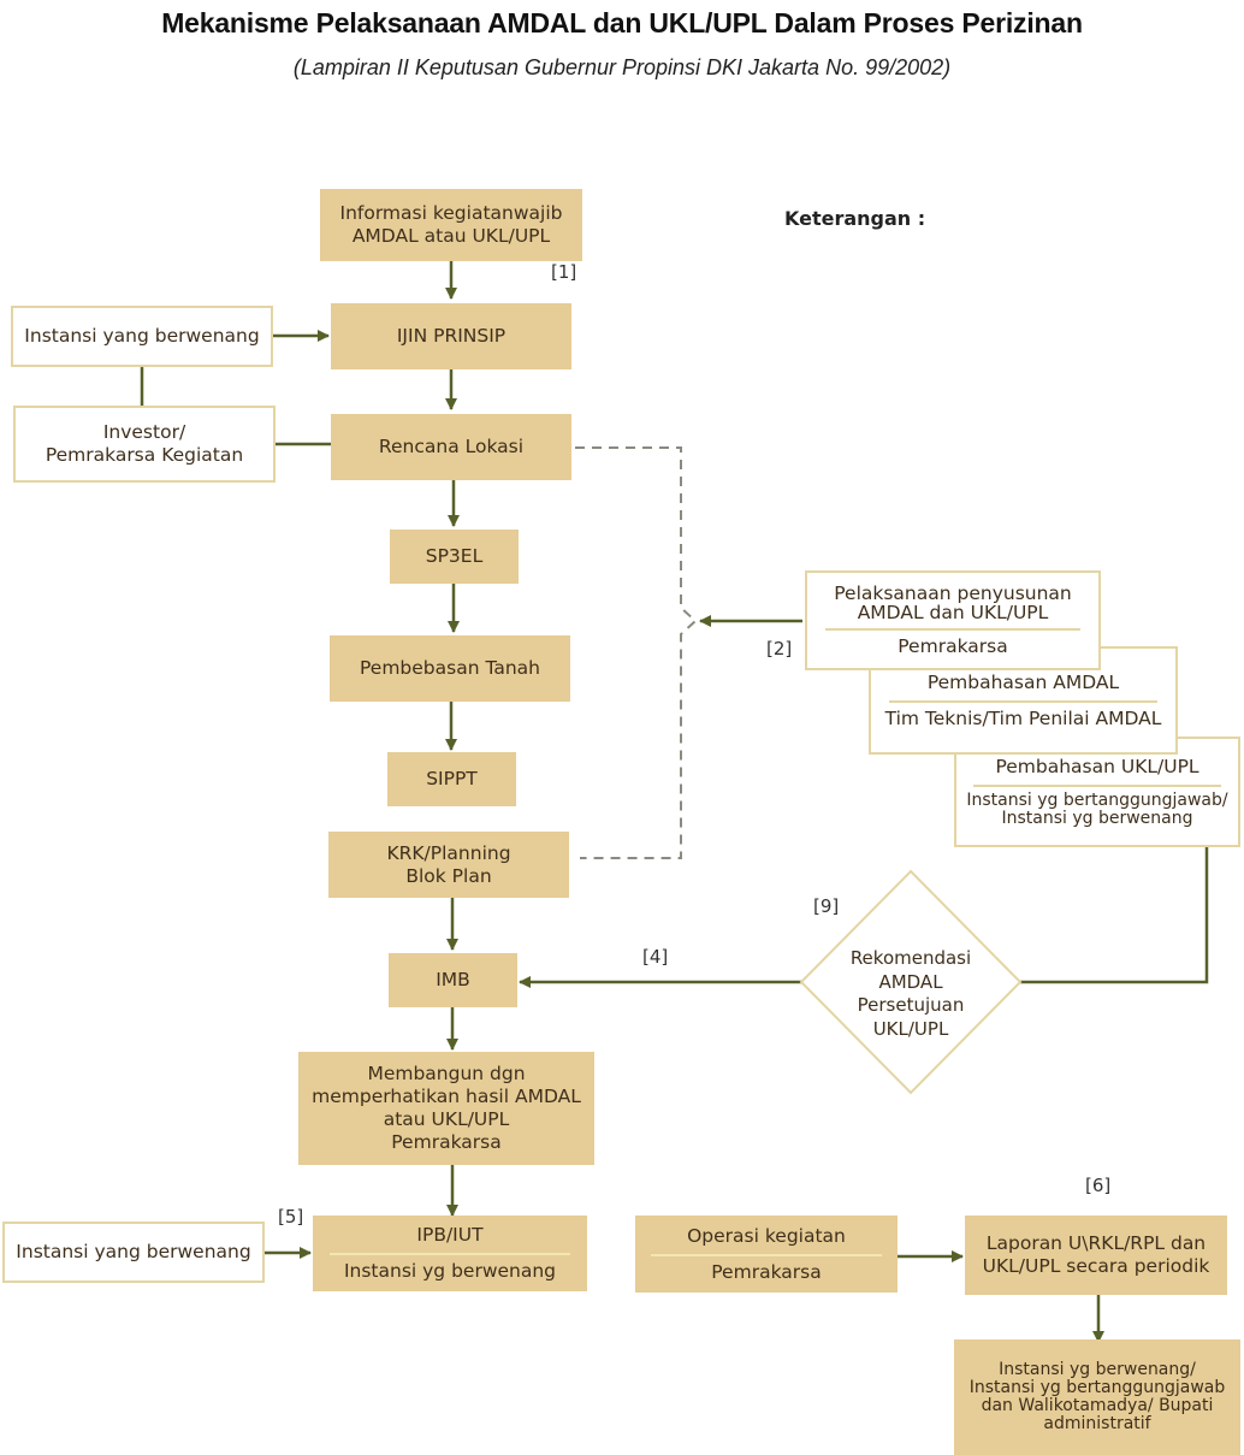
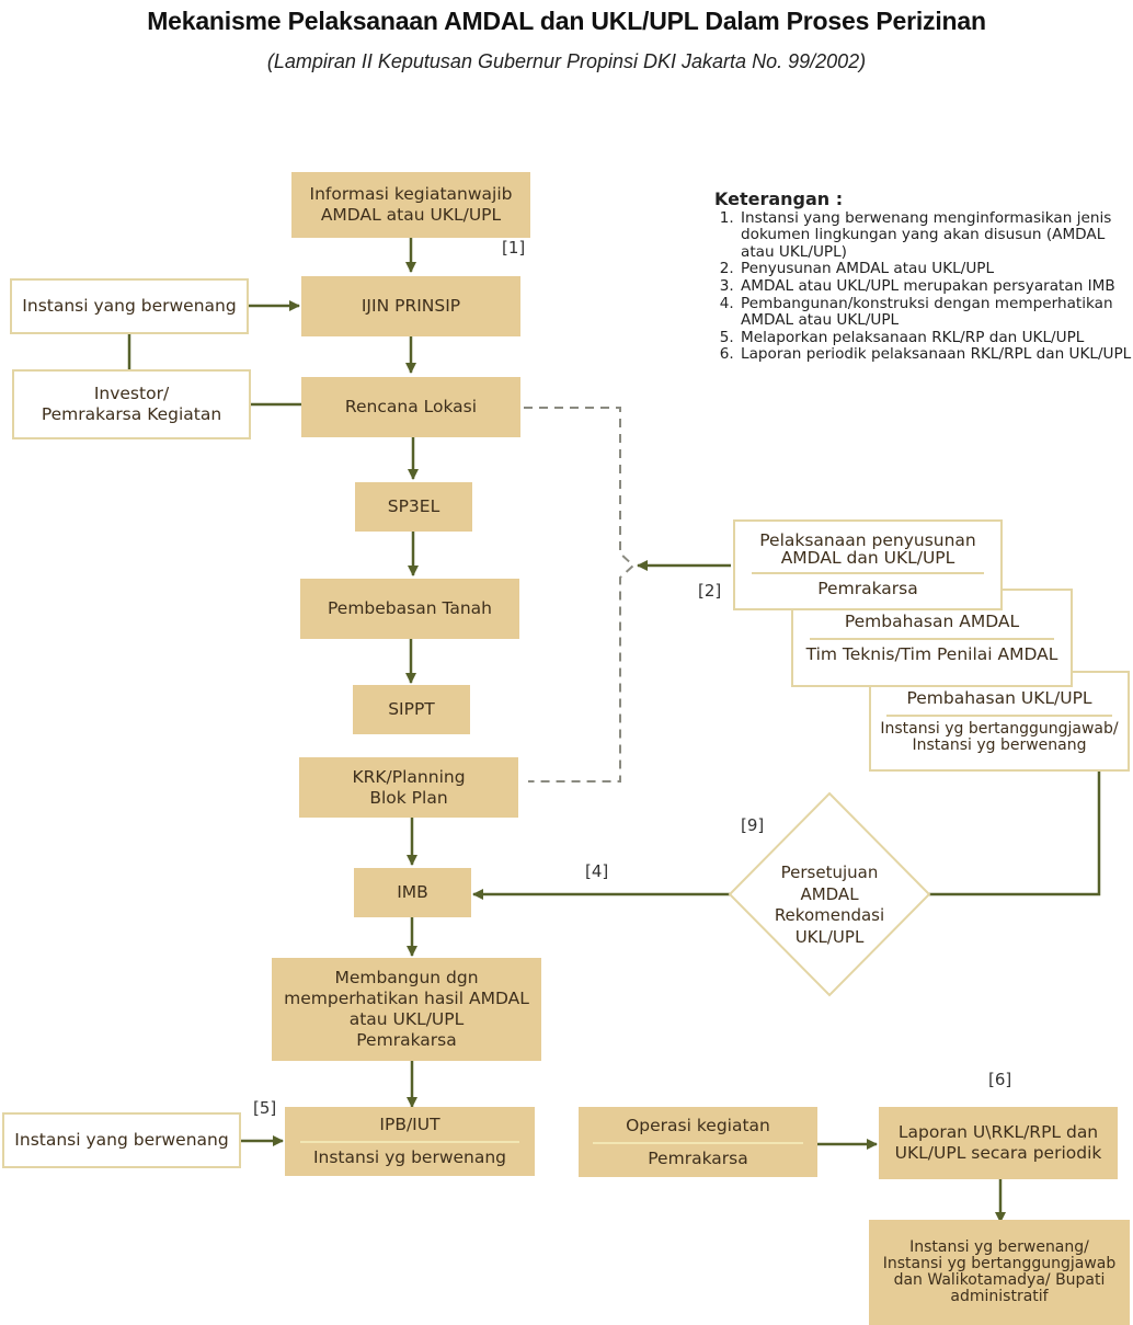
  Mekanisme Pelaksanaan AMDAL dan UKL/UPL Dalam Proses Perizinan
  (Lampiran II Keputusan Gubernur Propinsi DKI Jakarta No. 99/2002)
  Informasi kegiatanwajib
  AMDAL atau UKL/UPL
  [1]
  Instansi yang berwenang
  IJIN PRINSIP
  Investor/
  Pemrakarsa Kegiatan
  Rencana Lokasi
  SP3EL
  Pembebasan Tanah
  SIPPT
  KRK/Planning
  Blok Plan
  IMB
  [4]
  Membangun dgn
  memperhatikan hasil AMDAL
  atau UKL/UPL
  Pemrakarsa
  [5]
  Instansi yang berwenang
  IPB/IUT
  Instansi yg berwenang
  Operasi kegiatan
  Pemrakarsa
  [6]
  Laporan U\RKL/RPL dan
  UKL/UPL secara periodik
  Instansi yg berwenang/
  Instansi yg bertanggungjawab
  dan Walikotamadya/ Bupati
  administratif
  Pembahasan UKL/UPL
  Instansi yg bertanggungjawab/
  Instansi yg berwenang
  Pembahasan AMDAL
  Tim Teknis/Tim Penilai AMDAL
  Pelaksanaan penyusunan
  AMDAL dan UKL/UPL
  Pemrakarsa
  [2]
  [9]
- Rekomendasi
+ Persetujuan
  AMDAL
- Persetujuan
+ Rekomendasi
  UKL/UPL
  Keterangan :
+ Instansi yang berwenang menginformasikan jenis dokumen lingkungan yang akan disusun (AMDAL atau UKL/UPL)
+ Penyusunan AMDAL atau UKL/UPL
+ AMDAL atau UKL/UPL merupakan persyaratan IMB
+ Pembangunan/konstruksi dengan memperhatikan AMDAL atau UKL/UPL
+ Melaporkan pelaksanaan RKL/RP dan UKL/UPL
+ Laporan periodik pelaksanaan RKL/RPL dan UKL/UPL
